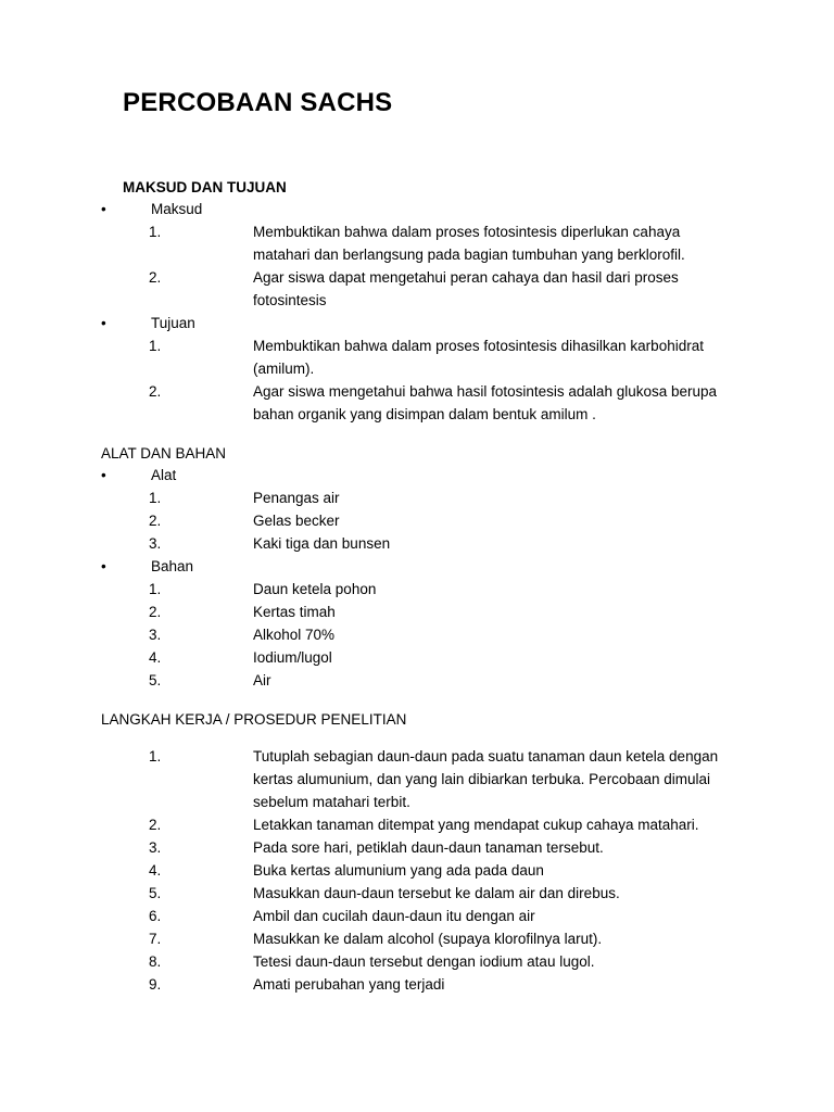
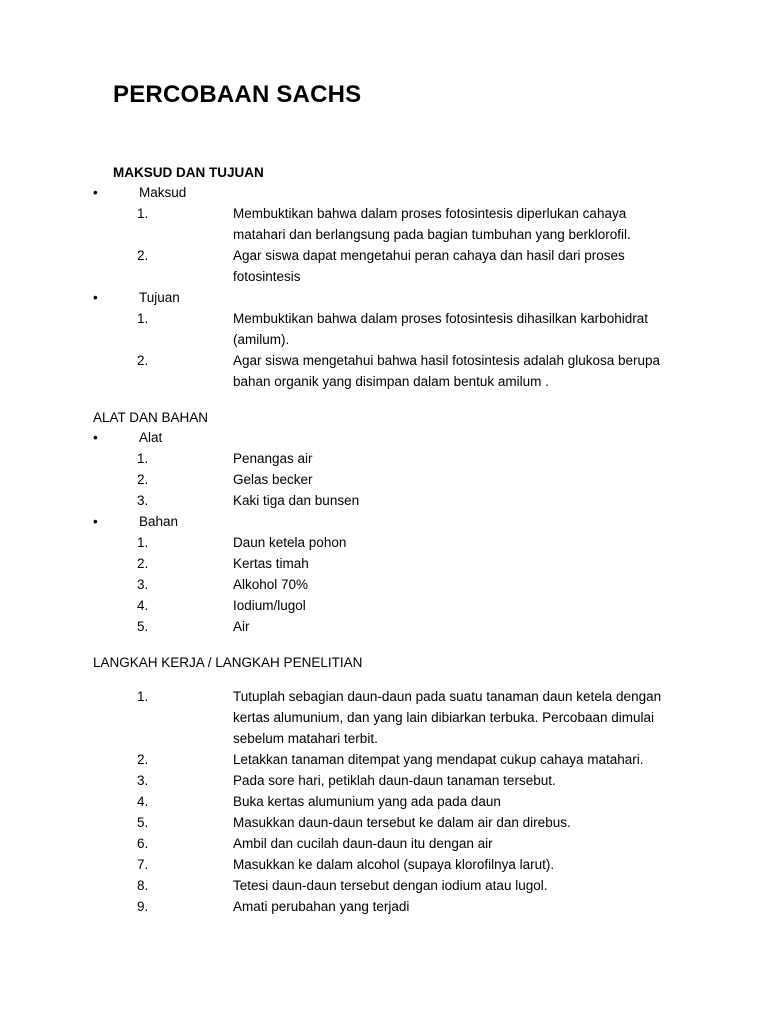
  PERCOBAAN SACHS
  MAKSUD DAN TUJUAN
  •
  Maksud
  1. Membuktikan bahwa dalam proses fotosintesis diperlukan cahaya matahari dan berlangsung pada bagian tumbuhan yang berklorofil.
  2. Agar siswa dapat mengetahui peran cahaya dan hasil dari proses fotosintesis
  •
  Tujuan
  1. Membuktikan bahwa dalam proses fotosintesis dihasilkan karbohidrat (amilum).
  2. Agar siswa mengetahui bahwa hasil fotosintesis adalah glukosa berupa bahan organik yang disimpan dalam bentuk amilum .
  ALAT DAN BAHAN
  •
  Alat
  1. Penangas air
  2. Gelas becker
  3. Kaki tiga dan bunsen
  •
  Bahan
  1. Daun ketela pohon
  2. Kertas timah
  3. Alkohol 70%
  4. Iodium/lugol
  5. Air
- LANGKAH KERJA / PROSEDUR PENELITIAN
+ LANGKAH KERJA / LANGKAH PENELITIAN
  1. Tutuplah sebagian daun-daun pada suatu tanaman daun ketela dengan kertas alumunium, dan yang lain dibiarkan terbuka. Percobaan dimulai sebelum matahari terbit.
  2. Letakkan tanaman ditempat yang mendapat cukup cahaya matahari.
  3. Pada sore hari, petiklah daun-daun tanaman tersebut.
  4. Buka kertas alumunium yang ada pada daun
  5. Masukkan daun-daun tersebut ke dalam air dan direbus.
  6. Ambil dan cucilah daun-daun itu dengan air
  7. Masukkan ke dalam alcohol (supaya klorofilnya larut).
  8. Tetesi daun-daun tersebut dengan iodium atau lugol.
  9. Amati perubahan yang terjadi
